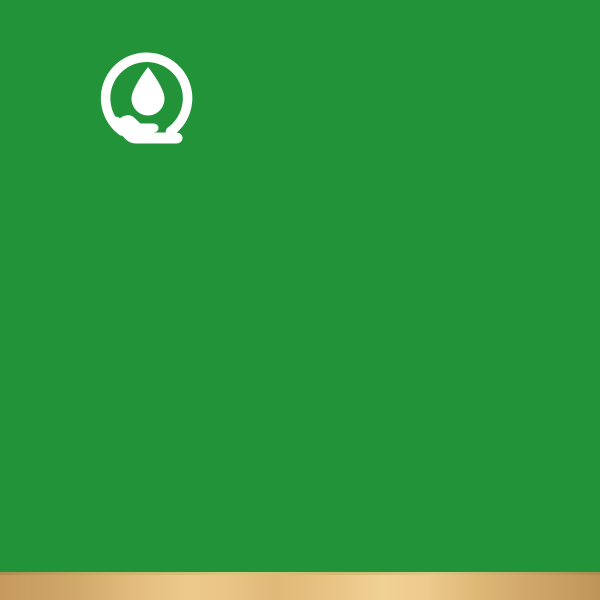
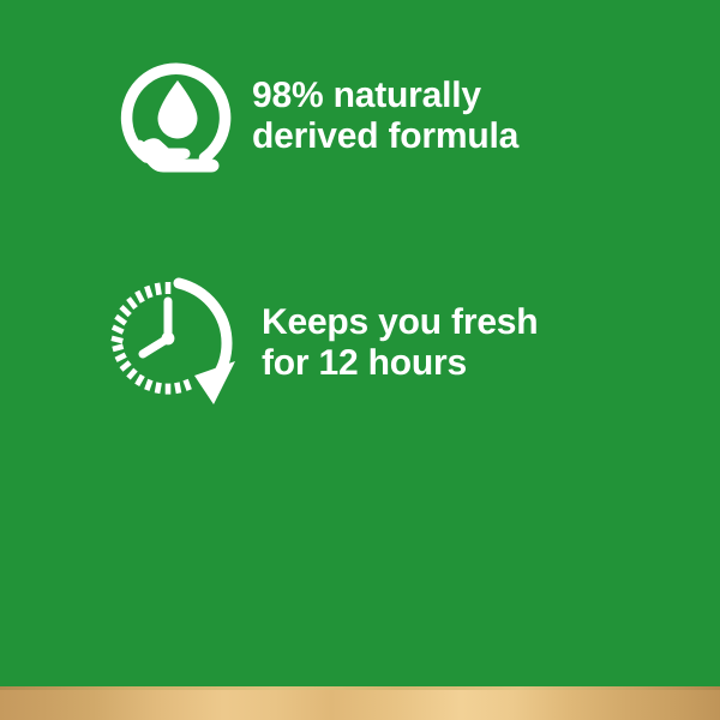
+ 98% naturally
+ derived formula
+ Keeps you fresh
+ for 12 hours
